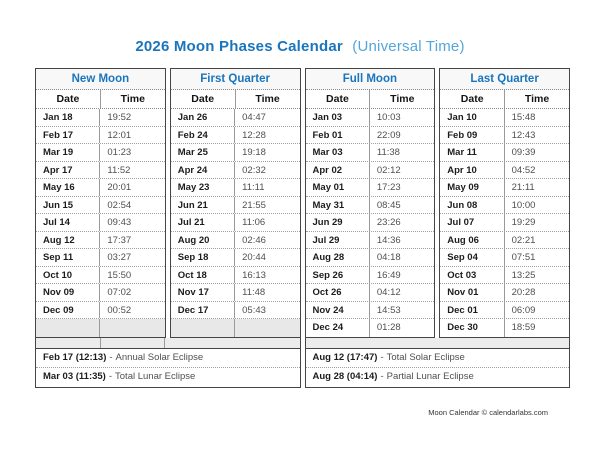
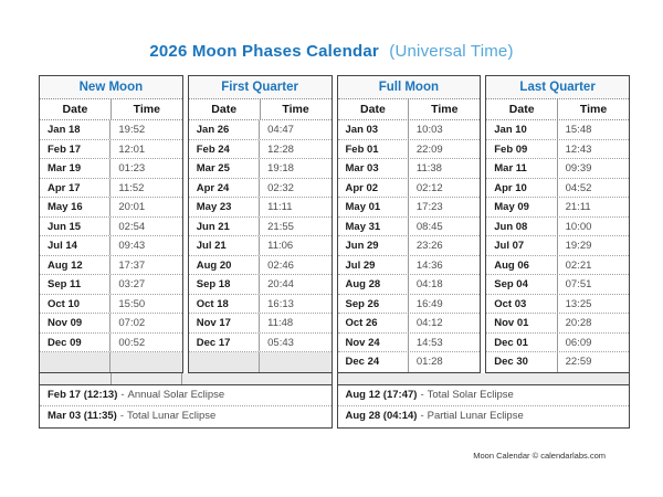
  2026 Moon Phases Calendar (Universal Time)
  New Moon
  Date
  Time
  Jan 18
  19:52
  Feb 17
  12:01
  Mar 19
  01:23
  Apr 17
  11:52
  May 16
  20:01
  Jun 15
  02:54
  Jul 14
  09:43
  Aug 12
  17:37
  Sep 11
  03:27
  Oct 10
  15:50
  Nov 09
  07:02
  Dec 09
  00:52
  First Quarter
  Date
  Time
  Jan 26
  04:47
  Feb 24
  12:28
  Mar 25
  19:18
  Apr 24
  02:32
  May 23
  11:11
  Jun 21
  21:55
  Jul 21
  11:06
  Aug 20
  02:46
  Sep 18
  20:44
  Oct 18
  16:13
  Nov 17
  11:48
  Dec 17
  05:43
  Full Moon
  Date
  Time
  Jan 03
  10:03
  Feb 01
  22:09
  Mar 03
  11:38
  Apr 02
  02:12
  May 01
  17:23
  May 31
  08:45
  Jun 29
  23:26
  Jul 29
  14:36
  Aug 28
  04:18
  Sep 26
  16:49
  Oct 26
  04:12
  Nov 24
  14:53
  Dec 24
  01:28
  Last Quarter
  Date
  Time
  Jan 10
  15:48
  Feb 09
  12:43
  Mar 11
  09:39
  Apr 10
  04:52
  May 09
  21:11
  Jun 08
  10:00
  Jul 07
  19:29
  Aug 06
  02:21
  Sep 04
  07:51
  Oct 03
  13:25
  Nov 01
  20:28
  Dec 01
  06:09
  Dec 30
- 18:59
+ 22:59
  Feb 17 (12:13) - Annual Solar Eclipse
  Mar 03 (11:35) - Total Lunar Eclipse
  Aug 12 (17:47) - Total Solar Eclipse
  Aug 28 (04:14) - Partial Lunar Eclipse
  Moon Calendar © calendarlabs.com
